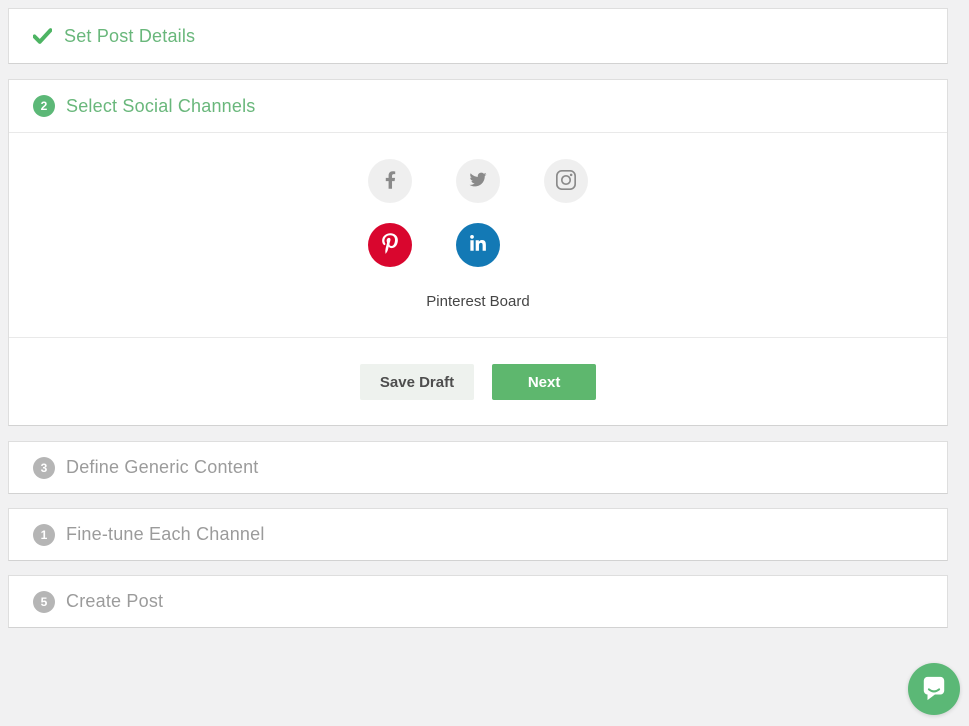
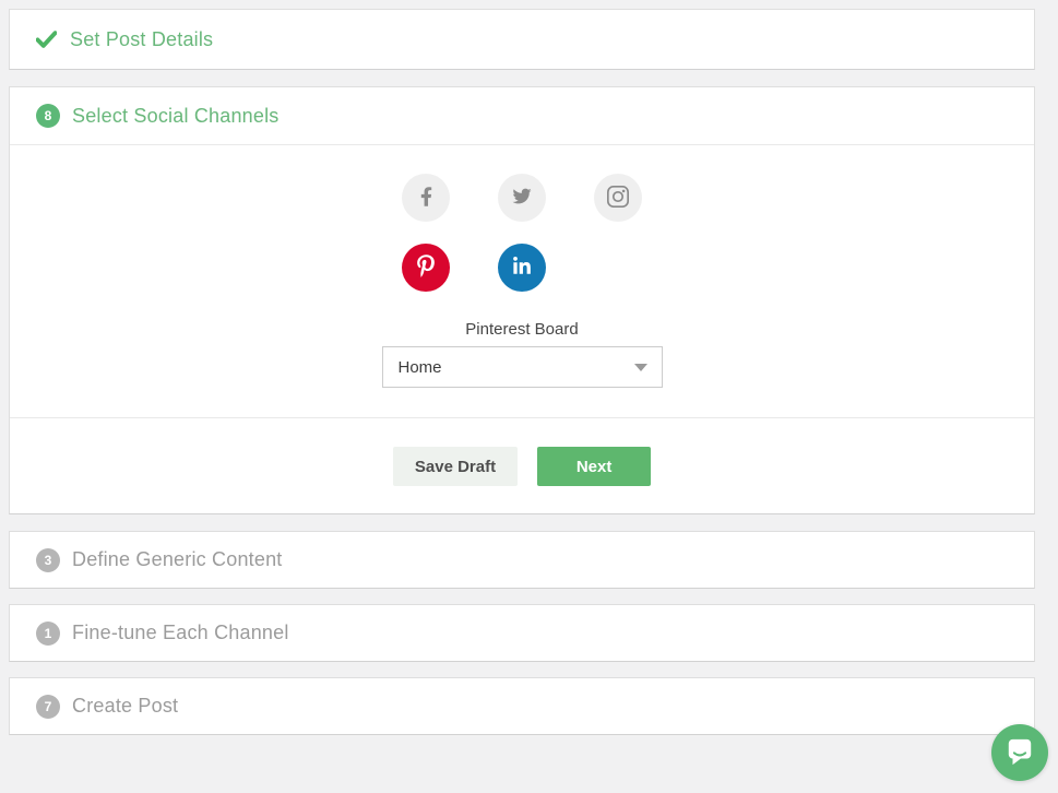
  Set Post Details
- 2
+ 8
  Select Social Channels
  Pinterest Board
+ Home
  Save Draft
  Next
  3
  Define Generic Content
  1
  Fine-tune Each Channel
- 5
+ 7
  Create Post
